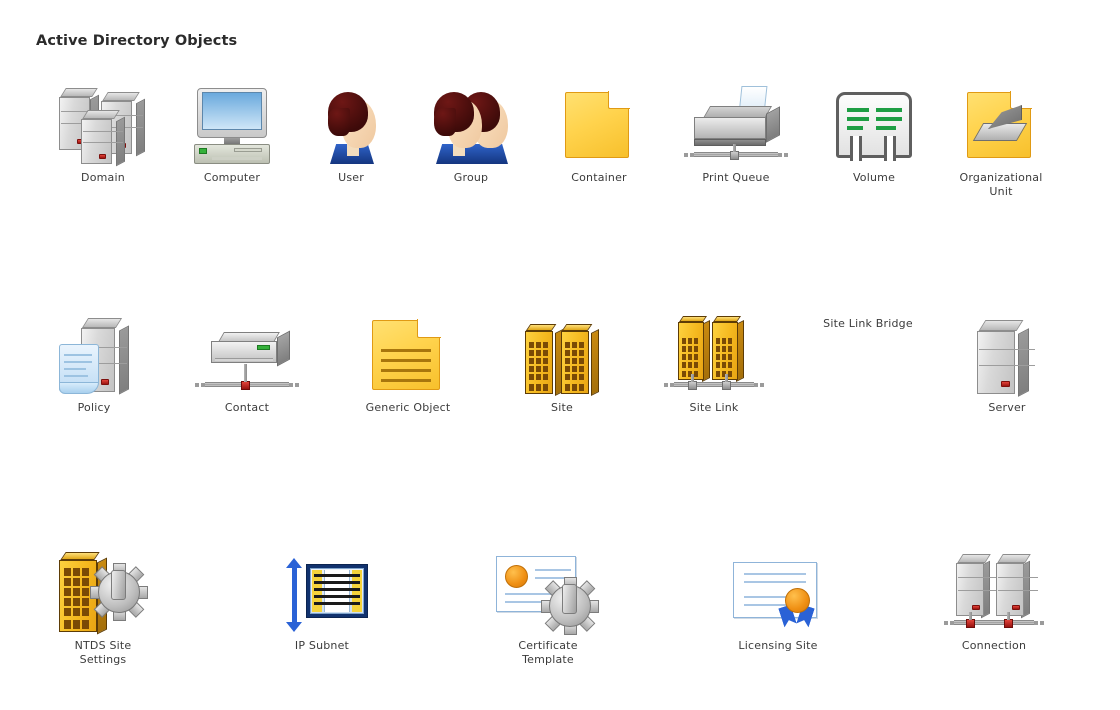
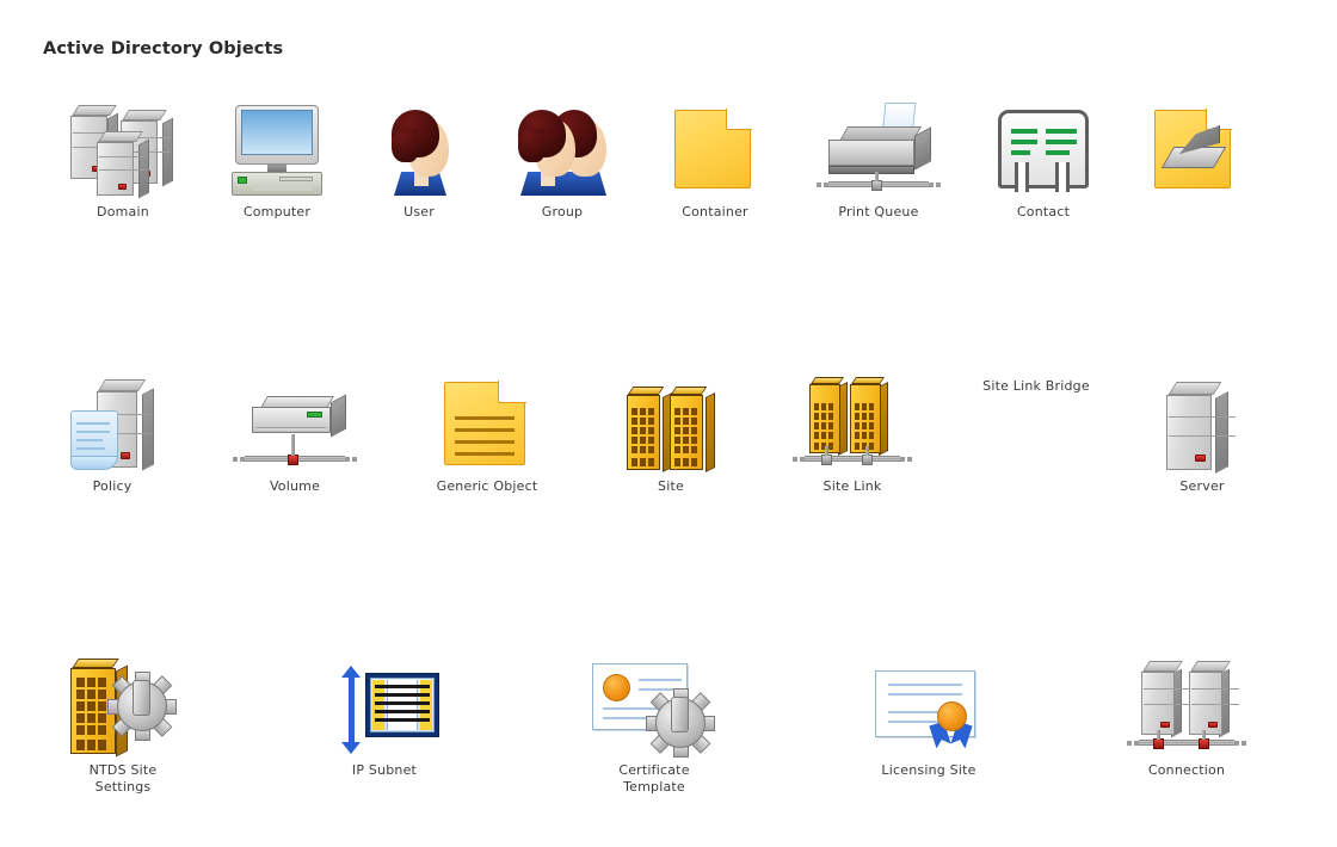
  Active Directory Objects
  Domain
  Computer
  User
  Group
  Container
  Print Queue
- Volume
+ Contact
- Organizational
- Unit
  Policy
- Contact
+ Volume
  Generic Object
  Site
  Site Link
  Site Link Bridge
  Server
  NTDS Site
  Settings
  IP Subnet
  Certificate
  Template
  Licensing Site
  Connection
